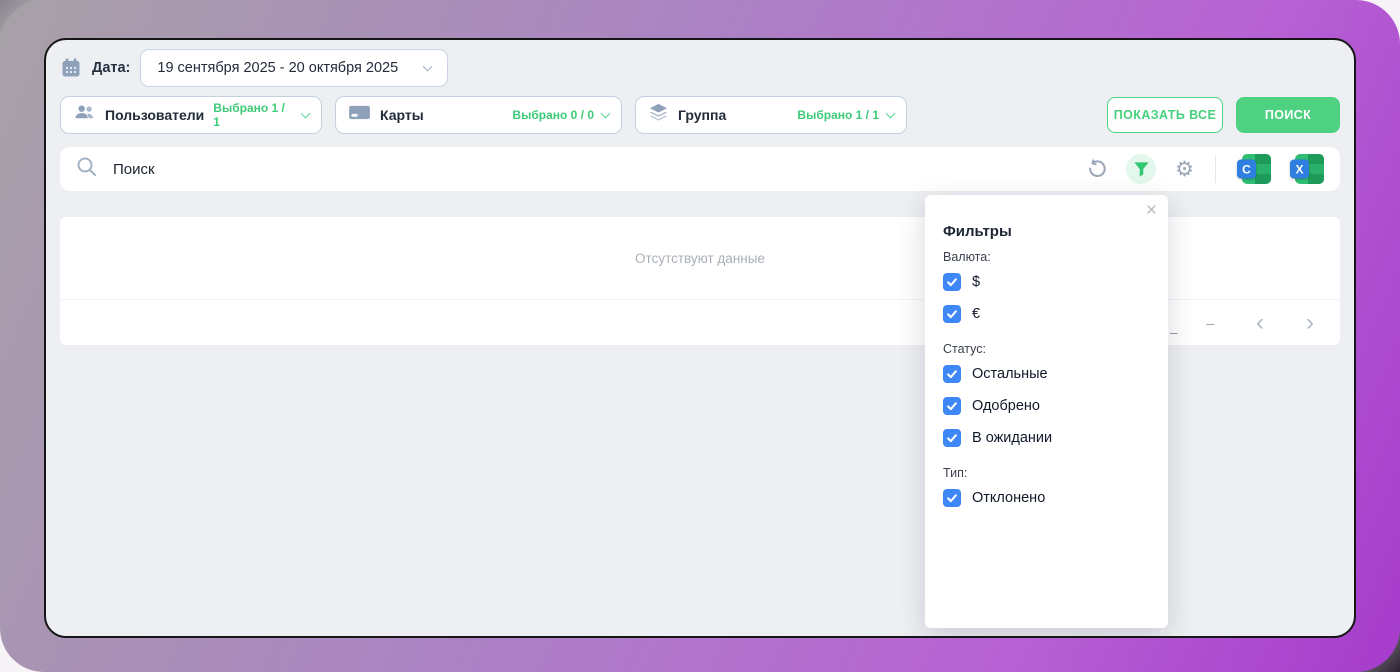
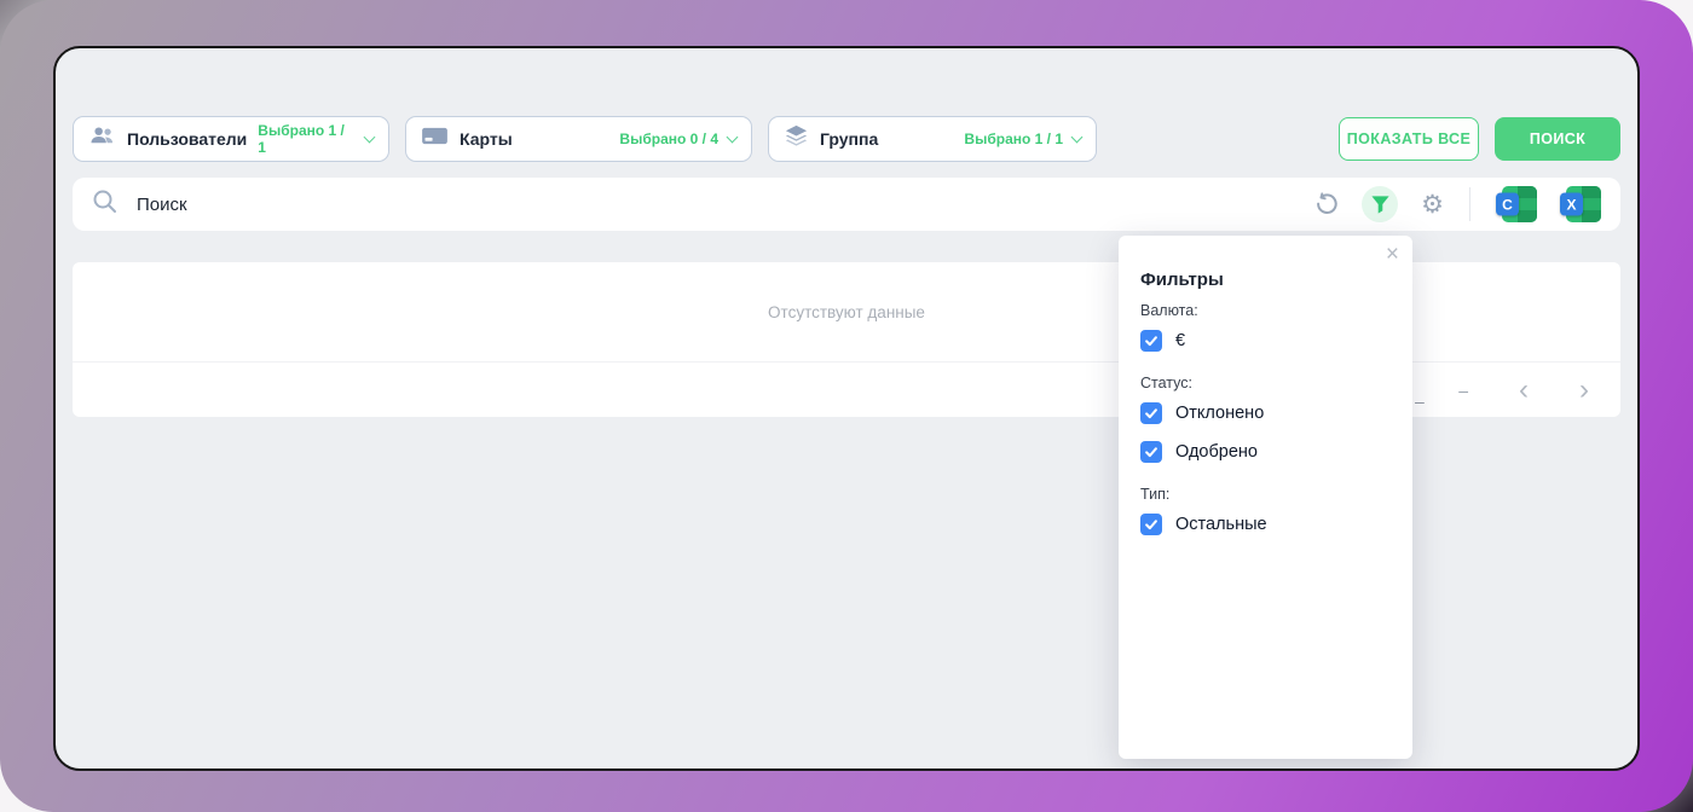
- Дата:
- 19 сентября 2025 - 20 октября 2025
  Пользователи
  Выбрано 1 / 1
  Карты
- Выбрано 0 / 0
+ Выбрано 0 / 4
  Группа
  Выбрано 1 / 1
  ПОКАЗАТЬ ВСЕ
  ПОИСК
  Поиск
  ⚙
  C
  X
  Отсутствуют данные
  –
  –
  ‹
  ›
  ×
  Фильтры
  Валюта:
- $
  €
  Статус:
- Остальные
+ Отклонено
  Одобрено
- В ожидании
  Тип:
- Отклонено
+ Остальные
